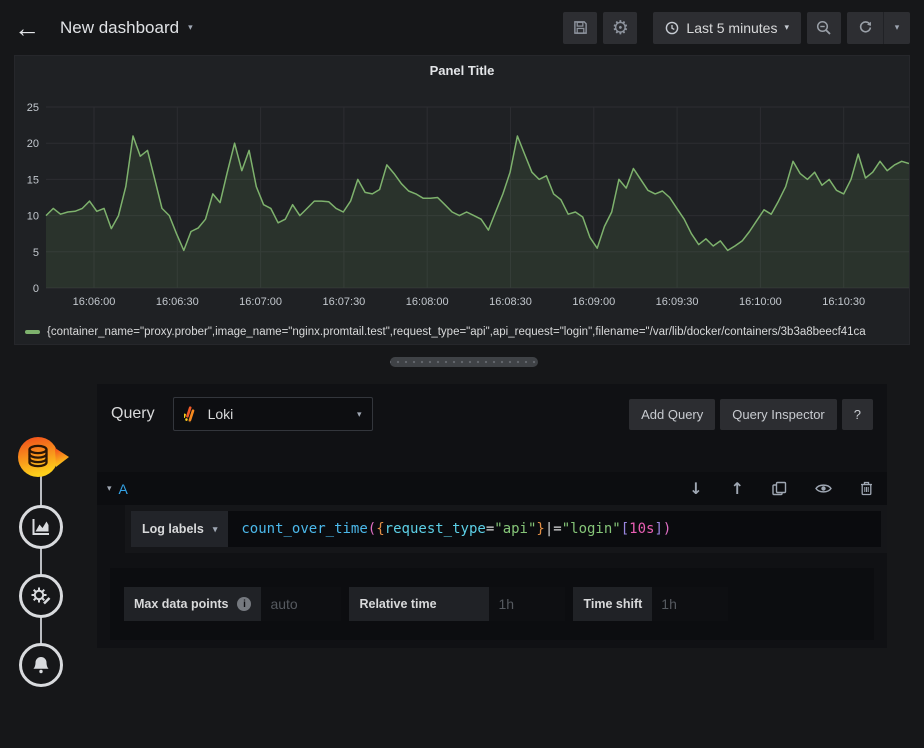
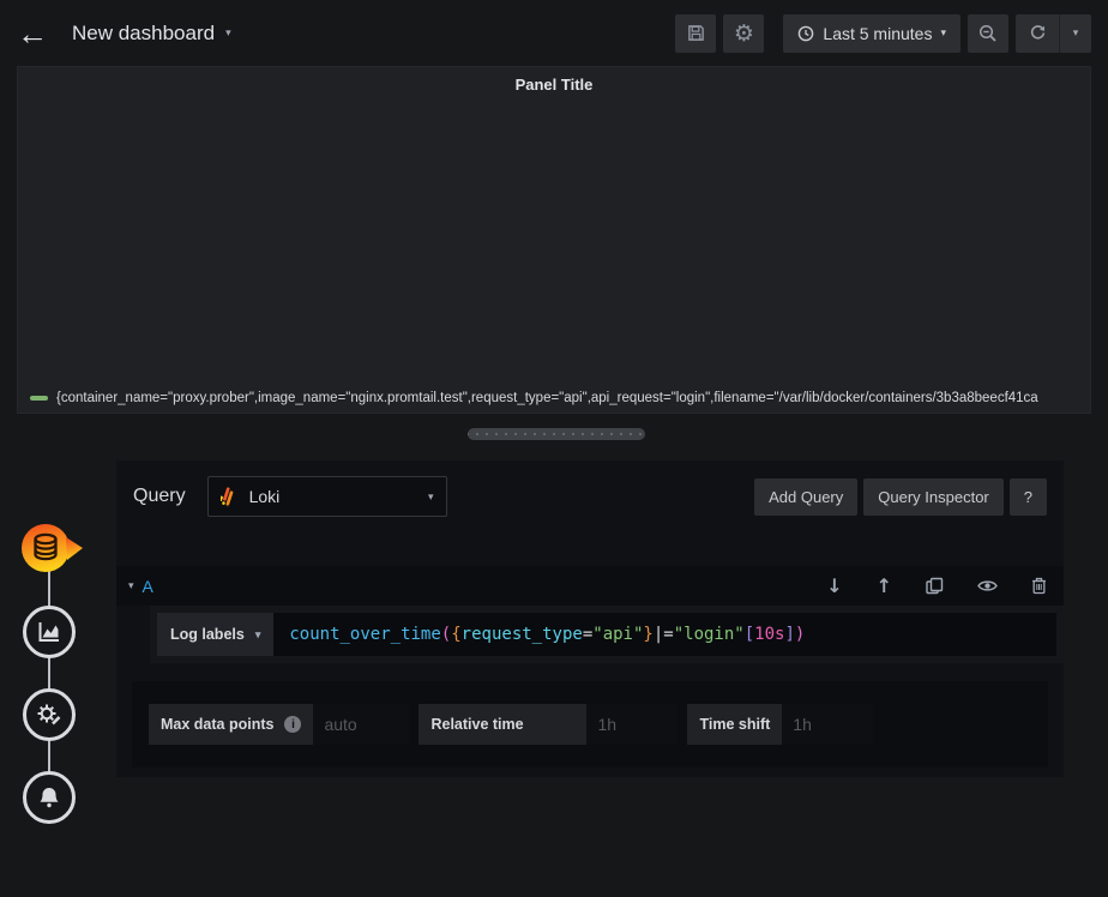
  ←
  New dashboard
  ▾
  ⚙
  Last 5 minutes
  ▾
  ▾
  Panel Title
- 0
- 5
- 10
- 15
- 20
- 25
- 16:06:00
- 16:06:30
- 16:07:00
- 16:07:30
- 16:08:00
- 16:08:30
- 16:09:00
- 16:09:30
- 16:10:00
- 16:10:30
  {container_name="proxy.prober",image_name="nginx.promtail.test",request_type="api",api_request="login",filename="/var/lib/docker/containers/3b3a8beecf41ca
  Query
  Loki
  ▾
  Add Query
  Query Inspector
  ?
  ▾
  A
  ↓
  ↑
  Log labels
  ▾
  count_over_time({request_type="api"}|="login"[10s])
  Max data points
  i
  auto
  Relative time
  1h
  Time shift
  1h
